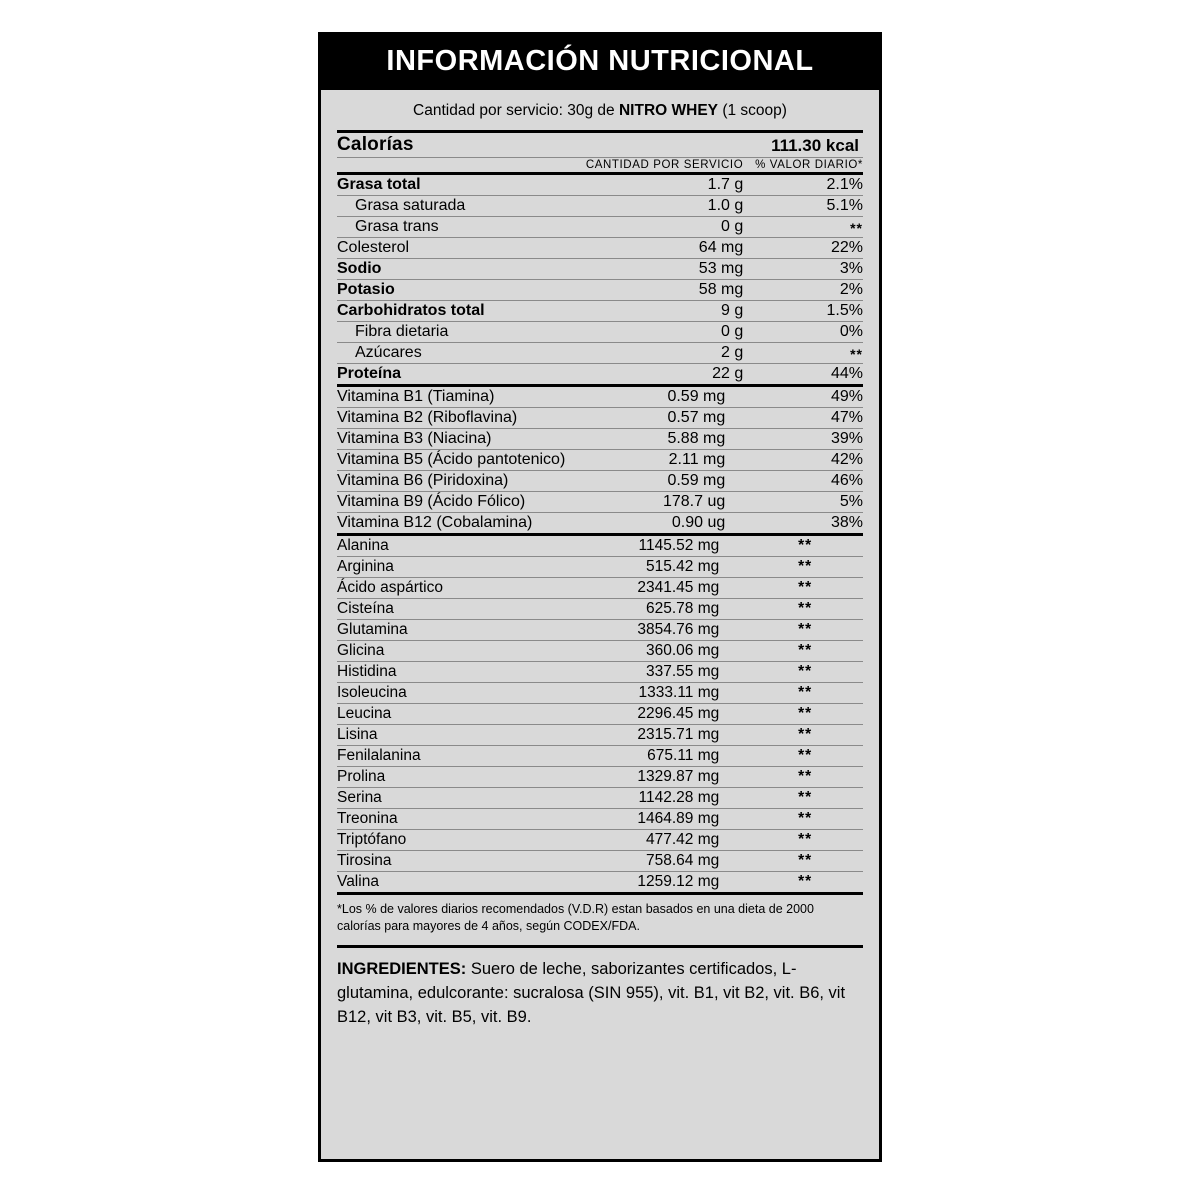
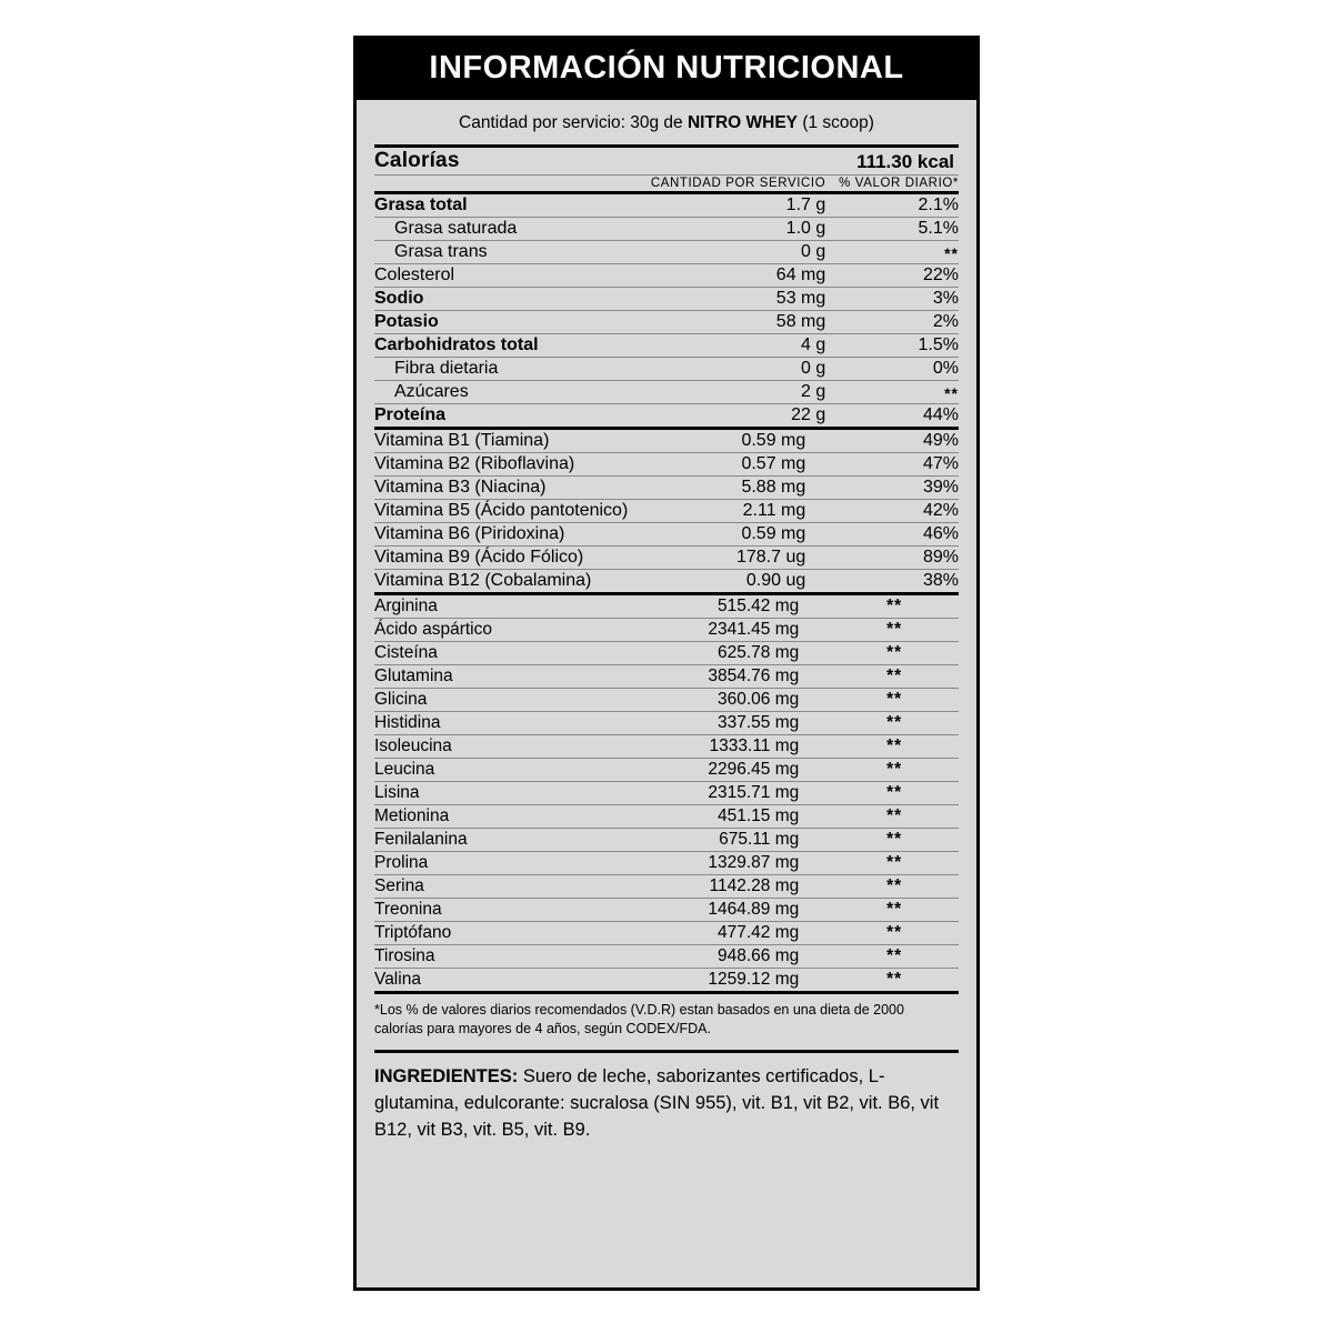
  INFORMACIÓN NUTRICIONAL
  Cantidad por servicio: 30g de NITRO WHEY (1 scoop)
  Calorías	111.30 kcal
  	CANTIDAD POR SERVICIO	% VALOR DIARIO*
  Grasa total	1.7 g	2.1%
  Grasa saturada	1.0 g	5.1%
  Grasa trans	0 g	**
  Colesterol	64 mg	22%
  Sodio	53 mg	3%
  Potasio	58 mg	2%
- Carbohidratos total	9 g	1.5%
+ Carbohidratos total	4 g	1.5%
  Fibra dietaria	0 g	0%
  Azúcares	2 g	**
  Proteína	22 g	44%
  Vitamina B1 (Tiamina)	0.59 mg	49%
  Vitamina B2 (Riboflavina)	0.57 mg	47%
  Vitamina B3 (Niacina)	5.88 mg	39%
  Vitamina B5 (Ácido pantotenico)	2.11 mg	42%
  Vitamina B6 (Piridoxina)	0.59 mg	46%
- Vitamina B9 (Ácido Fólico)	178.7 ug	5%
+ Vitamina B9 (Ácido Fólico)	178.7 ug	89%
  Vitamina B12 (Cobalamina)	0.90 ug	38%
- Alanina	1145.52 mg	**
  Arginina	515.42 mg	**
  Ácido aspártico	2341.45 mg	**
  Cisteína	625.78 mg	**
  Glutamina	3854.76 mg	**
  Glicina	360.06 mg	**
  Histidina	337.55 mg	**
  Isoleucina	1333.11 mg	**
  Leucina	2296.45 mg	**
  Lisina	2315.71 mg	**
+ Metionina	451.15 mg	**
  Fenilalanina	675.11 mg	**
  Prolina	1329.87 mg	**
  Serina	1142.28 mg	**
  Treonina	1464.89 mg	**
  Triptófano	477.42 mg	**
- Tirosina	758.64 mg	**
+ Tirosina	948.66 mg	**
  Valina	1259.12 mg	**
  *Los % de valores diarios recomendados (V.D.R) estan basados en una dieta de 2000
  calorías para mayores de 4 años, según CODEX/FDA.
  INGREDIENTES: Suero de leche, saborizantes certificados, L-glutamina, edulcorante: sucralosa (SIN 955), vit. B1, vit B2, vit. B6, vit B12, vit B3, vit. B5, vit. B9.
